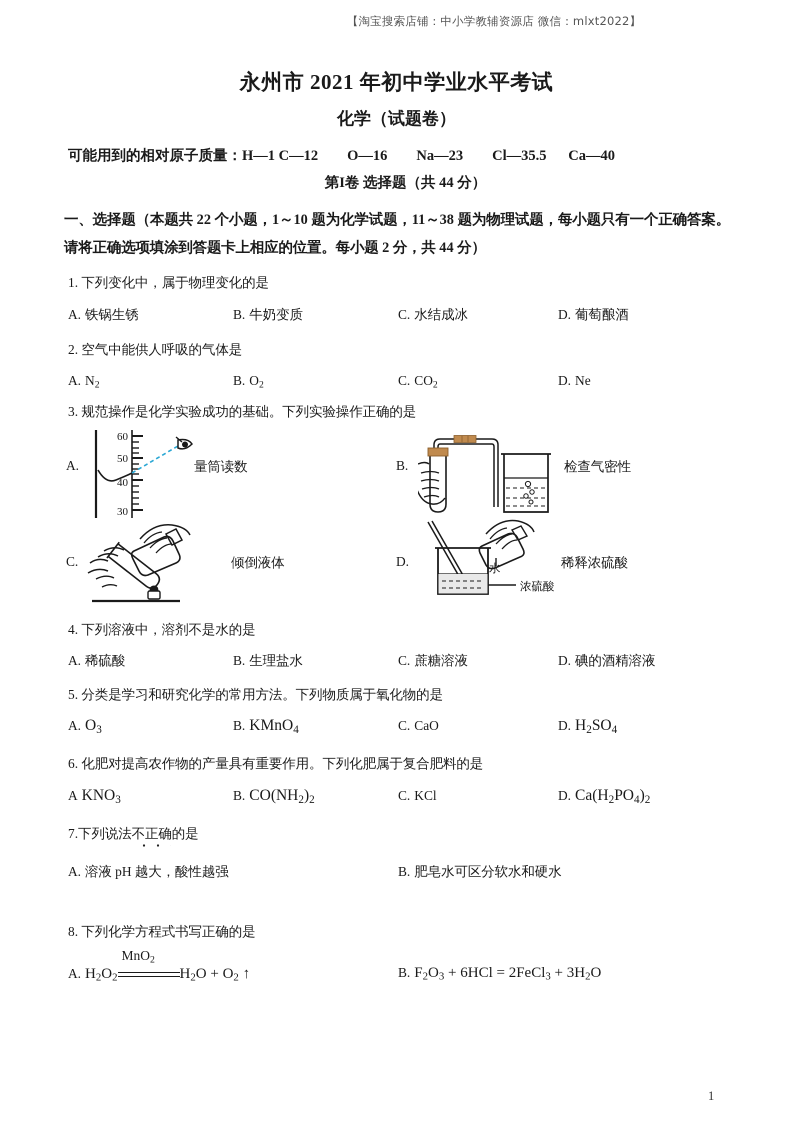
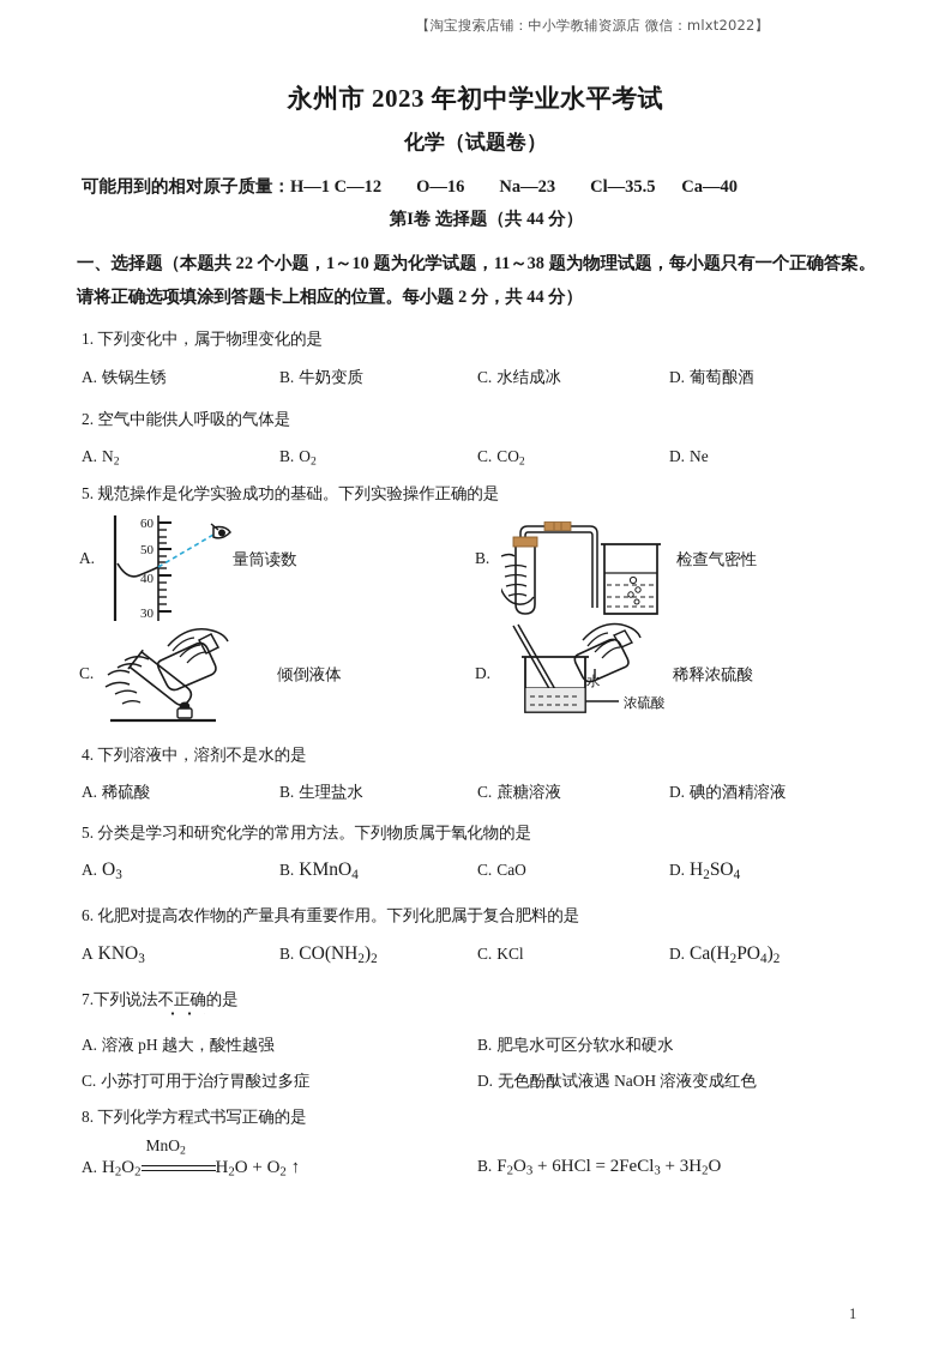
  【淘宝搜索店铺：中小学教辅资源店 微信：mlxt2022】
- 永州市 2021 年初中学业水平考试
+ 永州市 2023 年初中学业水平考试
  化学（试题卷）
  可能用到的相对原子质量：H—1 C—12 O—16 Na—23 Cl—35.5 Ca—40
  第I卷 选择题（共 44 分）
  一、选择题（本题共 22 个小题，1～10 题为化学试题，11～38 题为物理试题，每小题只有一个正确答案。请将正确选项填涂到答题卡上相应的位置。每小题 2 分，共 44 分）
  1. 下列变化中，属于物理变化的是
  A. 铁锅生锈
  B. 牛奶变质
  C. 水结成冰
  D. 葡萄酿酒
  2. 空气中能供人呼吸的气体是
  A. N2
  B. O2
  C. CO2
  D. Ne
- 3. 规范操作是化学实验成功的基础。下列实验操作正确的是
+ 5. 规范操作是化学实验成功的基础。下列实验操作正确的是
  A.
  60
  50
  40
  30
  量筒读数
  B.
  检查气密性
  C.
  倾倒液体
  D.
  水
  浓硫酸
  稀释浓硫酸
  4. 下列溶液中，溶剂不是水的是
  A. 稀硫酸
  B. 生理盐水
  C. 蔗糖溶液
  D. 碘的酒精溶液
  5. 分类是学习和研究化学的常用方法。下列物质属于氧化物的是
  A. O3
  B. KMnO4
  C. CaO
  D. H2SO4
  6. 化肥对提高农作物的产量具有重要作用。下列化肥属于复合肥料的是
  A KNO3
  B. CO(NH2)2
  C. KCl
  D. Ca(H2PO4)2
  7.下列说法不正确的是
  A. 溶液 pH 越大，酸性越强
  B. 肥皂水可区分软水和硬水
+ C. 小苏打可用于治疗胃酸过多症
+ D. 无色酚酞试液遇 NaOH 溶液变成红色
  8. 下列化学方程式书写正确的是
  A. H2O2
  MnO2
  H2O + O2 ↑
  B. F2O3 + 6HCl = 2FeCl3 + 3H2O
  1
